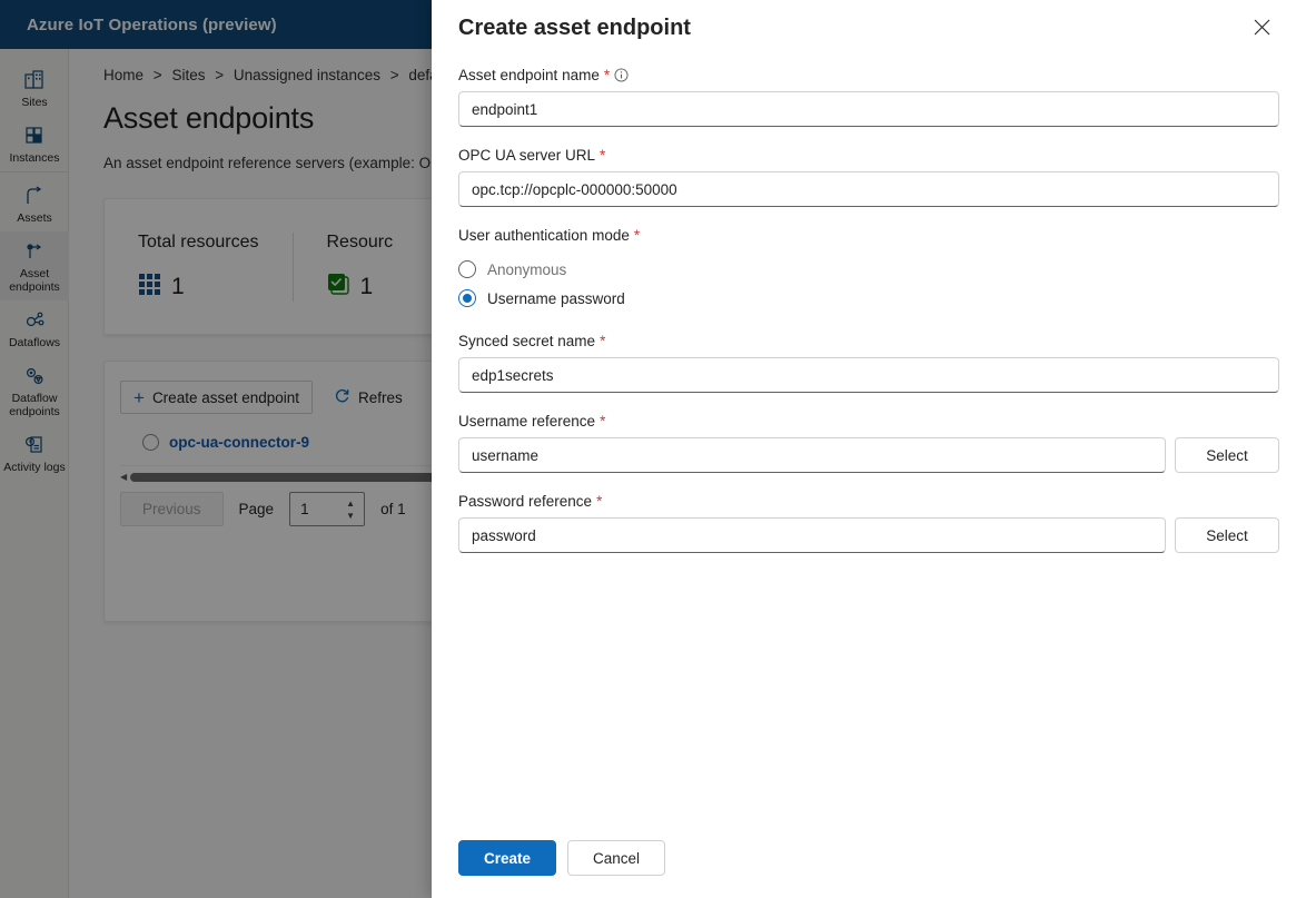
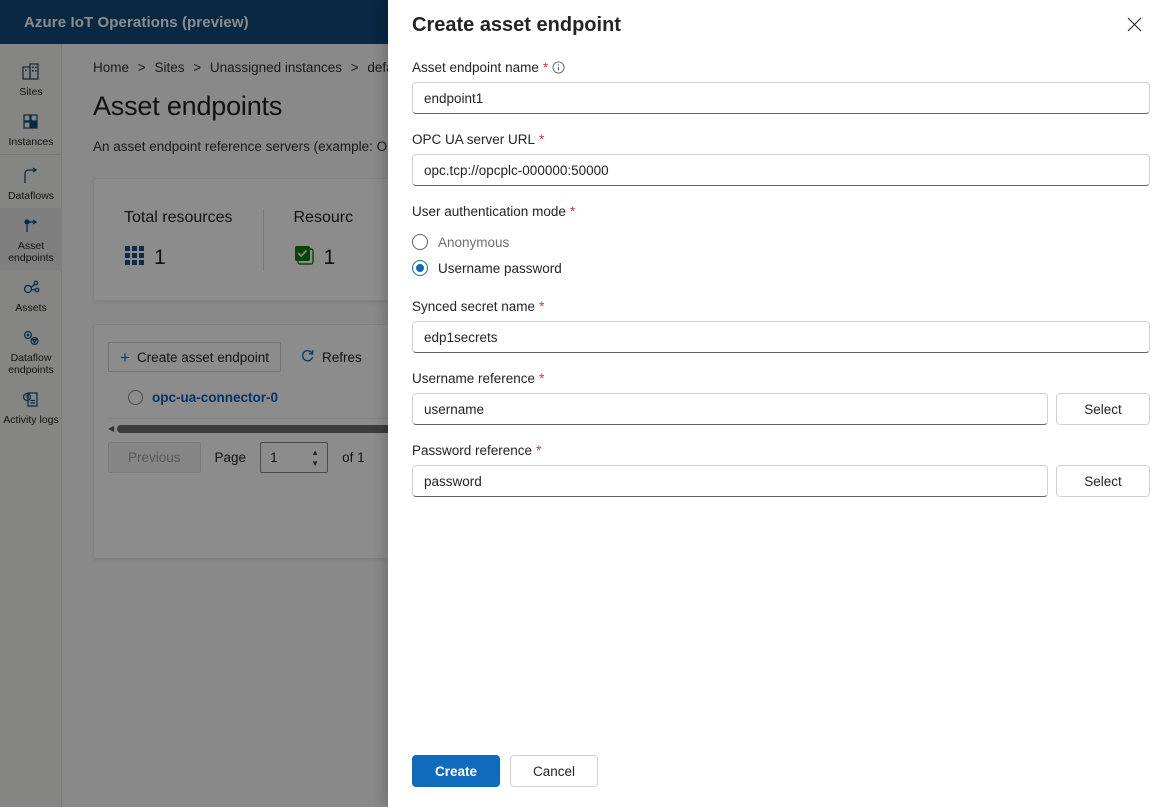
  Azure IoT Operations (preview)
  Sites
  Instances
- Assets
+ Dataflows
  Asset endpoints
- Dataflows
+ Assets
  Dataflow endpoints
  Activity logs
  Home > Sites > Unassigned instances > def
  Asset endpoints
  An asset endpoint reference servers (example: O
  Total resources
  1
  Resourc
  1
  +
  Create asset endpoint
  Refres
- opc-ua-connector-9
+ opc-ua-connector-0
  ◀
  Previous
  Page
  1
  ▲
  ▼
  of 1
  Create asset endpoint
  Asset endpoint name
  *
  endpoint1
  OPC UA server URL
  *
  opc.tcp://opcplc-000000:50000
  User authentication mode
  *
  Anonymous
  Username password
  Synced secret name
  *
  edp1secrets
  Username reference
  *
  username
  Select
  Password reference
  *
  password
  Select
  Create
  Cancel
